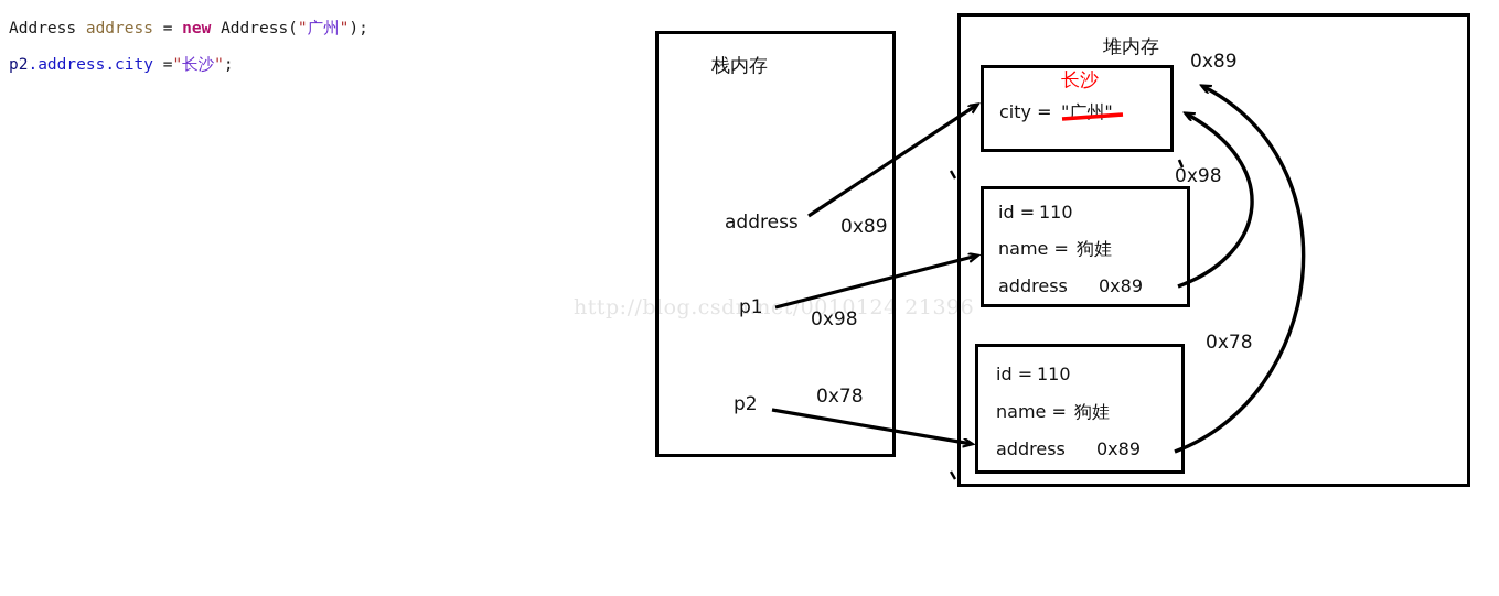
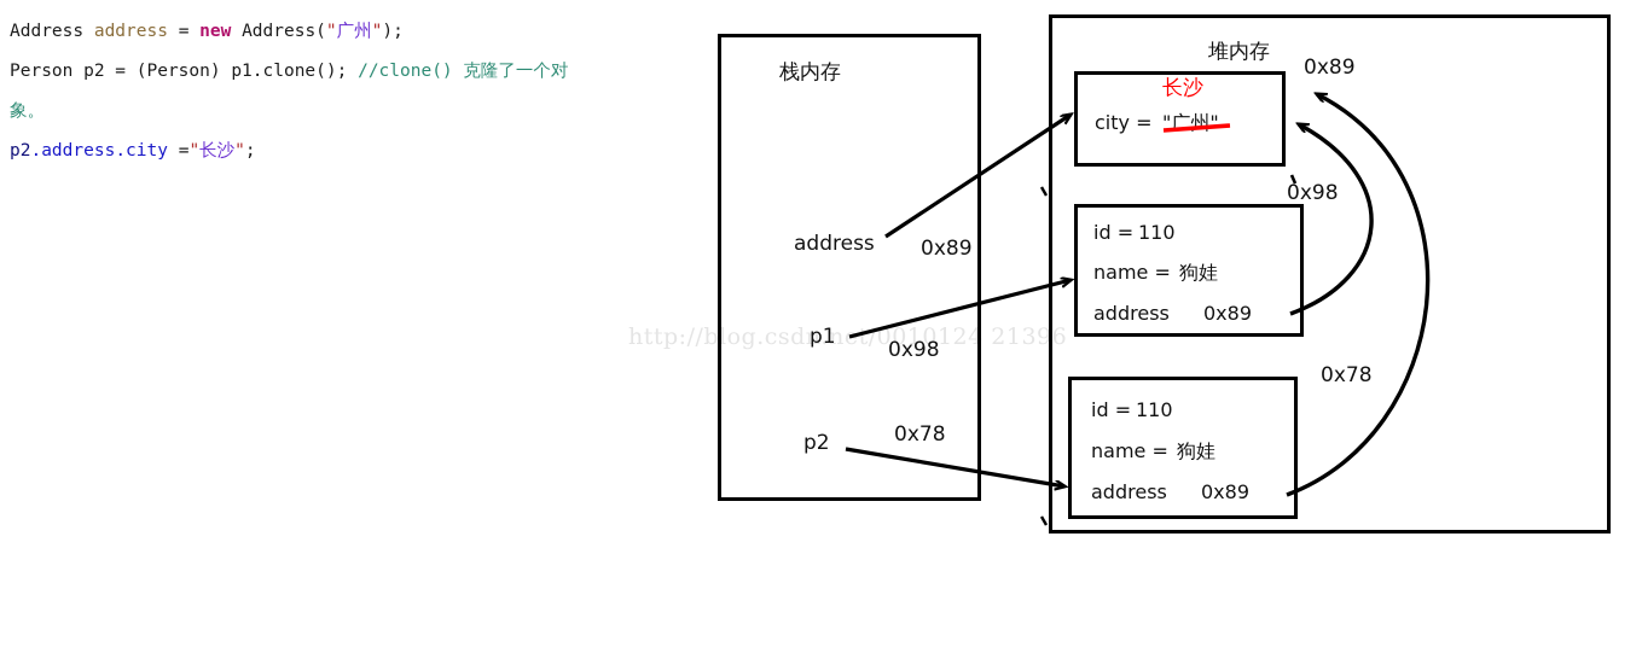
  Address address = new Address("广州");
+ Person p2 = (Person) p1.clone(); //clone() 克隆了一个对
+ 象。
  p2.address.city ="长沙";
  http://blog.csdn.nt/0010124 21396
  栈内存
  address
  0x89
  p1
  0x98
  p2
  0x78
  堆内存
  0x89
  长沙
  city =
  "广州"
  0x98
  id =
  110
  name =
  狗娃
  address
  0x89
  0x78
  id =
  110
  name =
  狗娃
  address
  0x89
